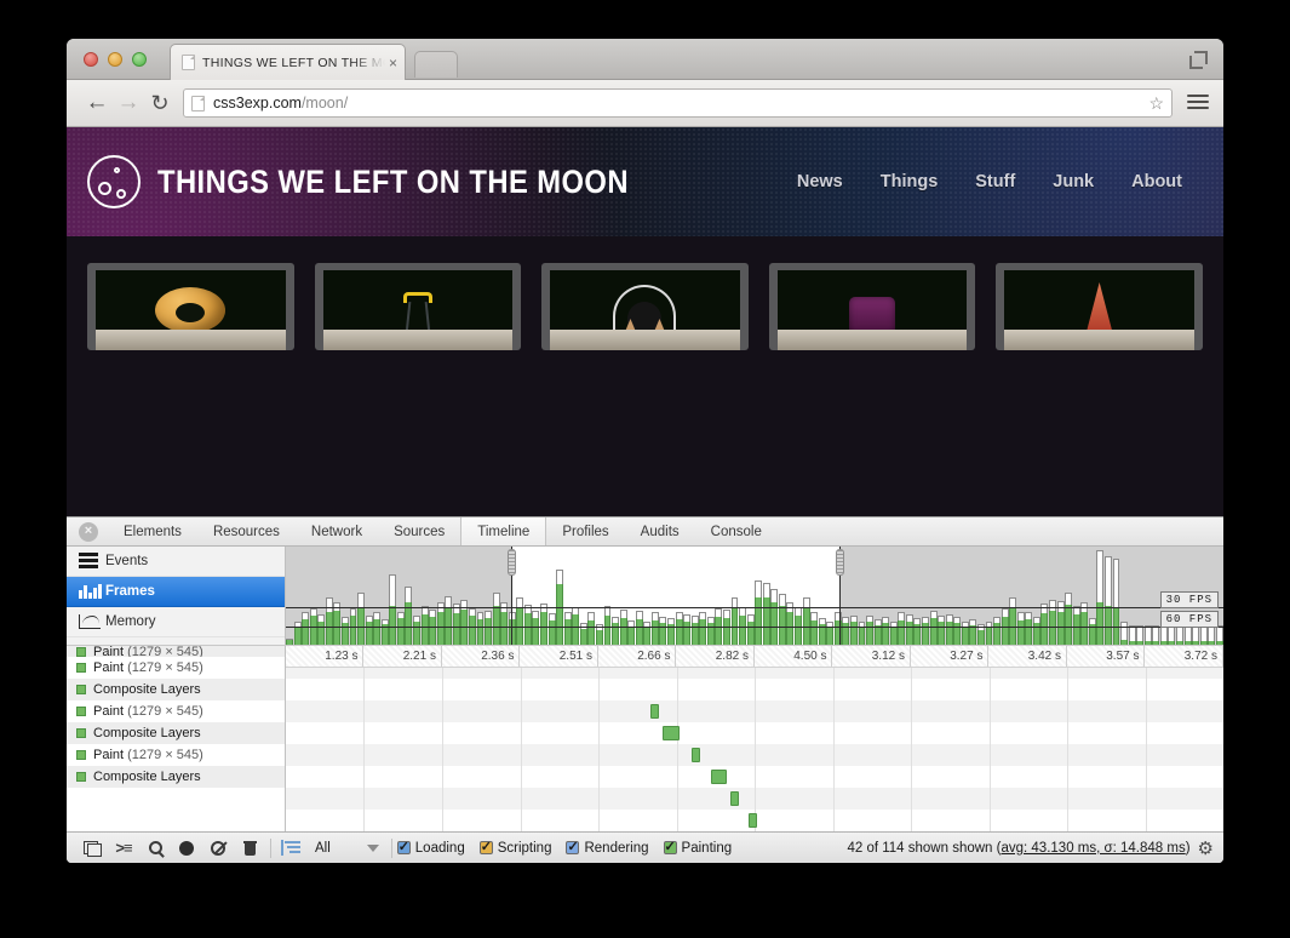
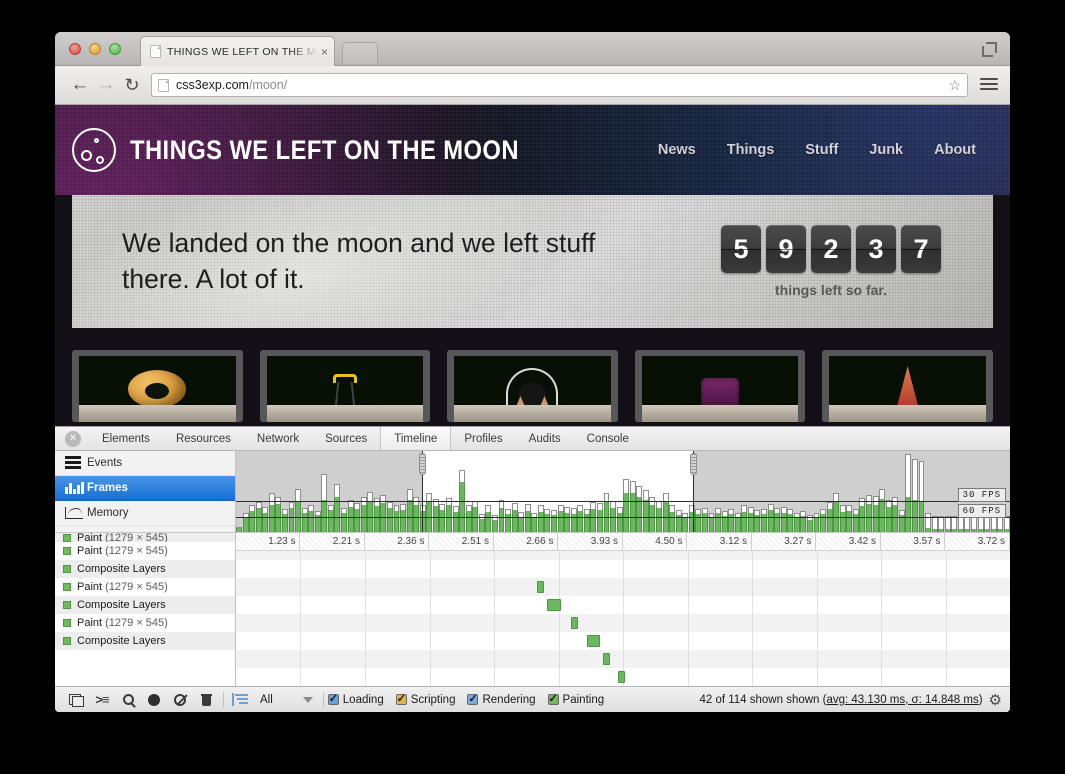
  THINGS WE LEFT ON THE M
  ×
  ←
  →
  ↻
  css3exp.com/moon/
  ☆
  THINGS WE LEFT ON THE MOON
+ We landed on the moon and we left stuff there. A lot of it.
+ 5
+ 9
+ 2
+ 3
+ 7
+ things left so far.
  ×
  Elements
  Resources
  Network
  Sources
  Timeline
  Profiles
  Audits
  Console
  Events
  Frames
  Memory
  30 FPS
  60 FPS
  Paint
  (1279 × 545)
  Paint
  (1279 × 545)
  Composite Layers
  Paint
  (1279 × 545)
  Composite Layers
  Paint
  (1279 × 545)
  Composite Layers
  1.23 s
  2.21 s
  2.36 s
  2.51 s
  2.66 s
- 2.82 s
+ 3.93 s
  4.50 s
  3.12 s
  3.27 s
  3.42 s
  3.57 s
  3.72 s
  >≡
  All
  Loading
  Scripting
  Rendering
  Painting
  42 of 114 shown shown (avg: 43.130 ms, σ: 14.848 ms)
  ⚙
